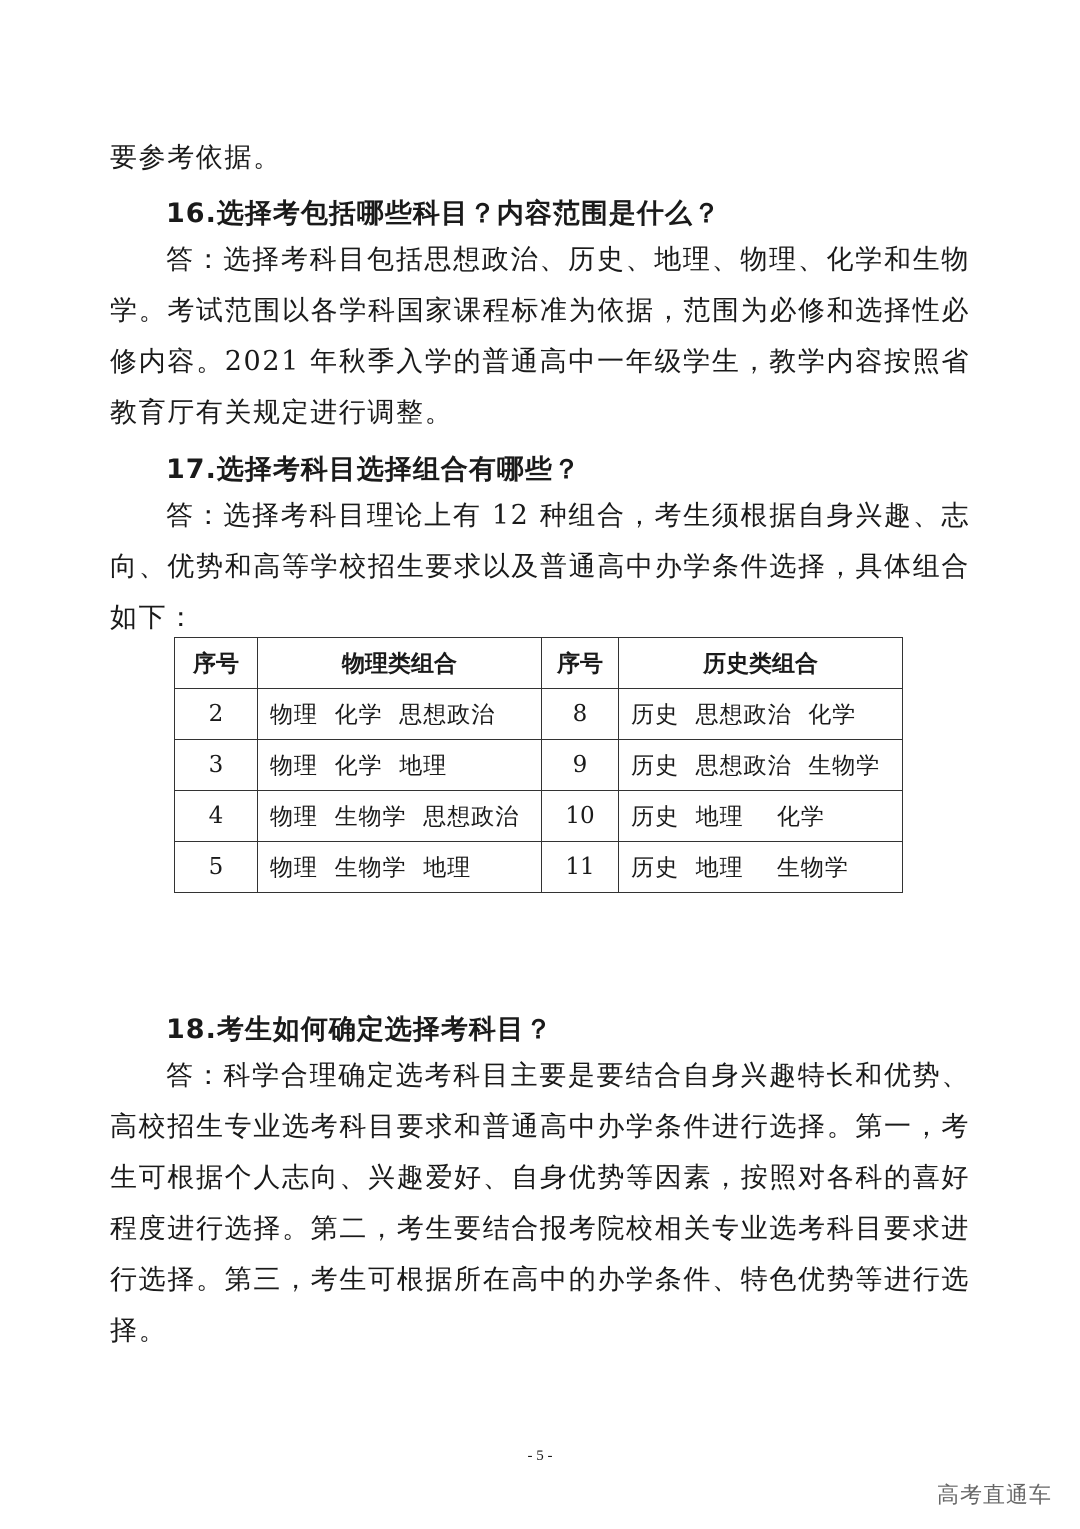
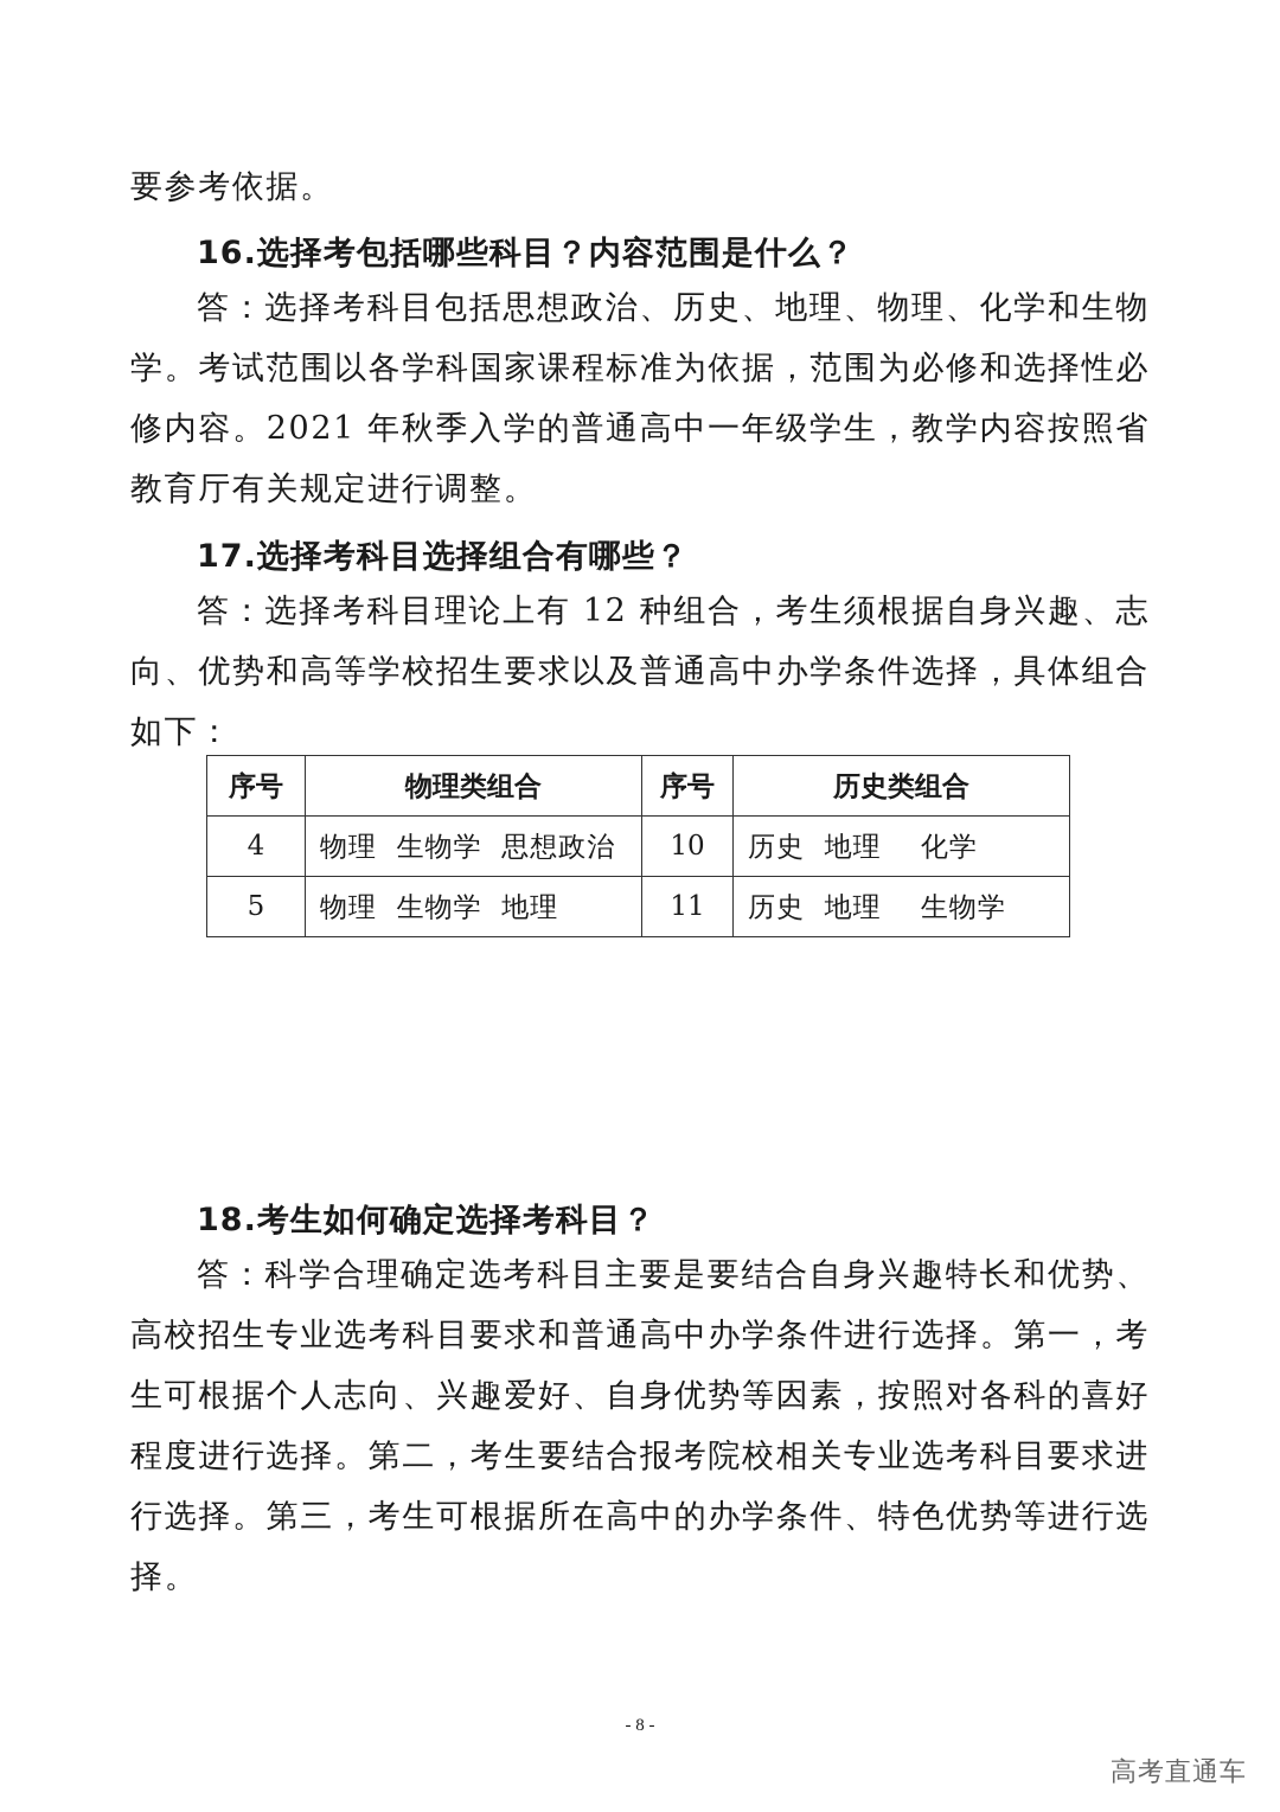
  要参考依据。
  16.选择考包括哪些科目？内容范围是什么？
  答：选择考科目包括思想政治、历史、地理、物理、化学和生物学。考试范围以各学科国家课程标准为依据，范围为必修和选择性必修内容。2021 年秋季入学的普通高中一年级学生，教学内容按照省教育厅有关规定进行调整。
  17.选择考科目选择组合有哪些？
  答：选择考科目理论上有 12 种组合，考生须根据自身兴趣、志向、优势和高等学校招生要求以及普通高中办学条件选择，具体组合如下：
  序号	物理类组合	序号	历史类组合
- 2	物理 化学 思想政治	8	历史 思想政治 化学
- 3	物理 化学 地理	9	历史 思想政治 生物学
  4	物理 生物学 思想政治	10	历史 地理 化学
  5	物理 生物学 地理	11	历史 地理 生物学
  18.考生如何确定选择考科目？
  答：科学合理确定选考科目主要是要结合自身兴趣特长和优势、高校招生专业选考科目要求和普通高中办学条件进行选择。第一，考生可根据个人志向、兴趣爱好、自身优势等因素，按照对各科的喜好程度进行选择。第二，考生要结合报考院校相关专业选考科目要求进行选择。第三，考生可根据所在高中的办学条件、特色优势等进行选择。
- - 5 -
+ - 8 -
  高考直通车
